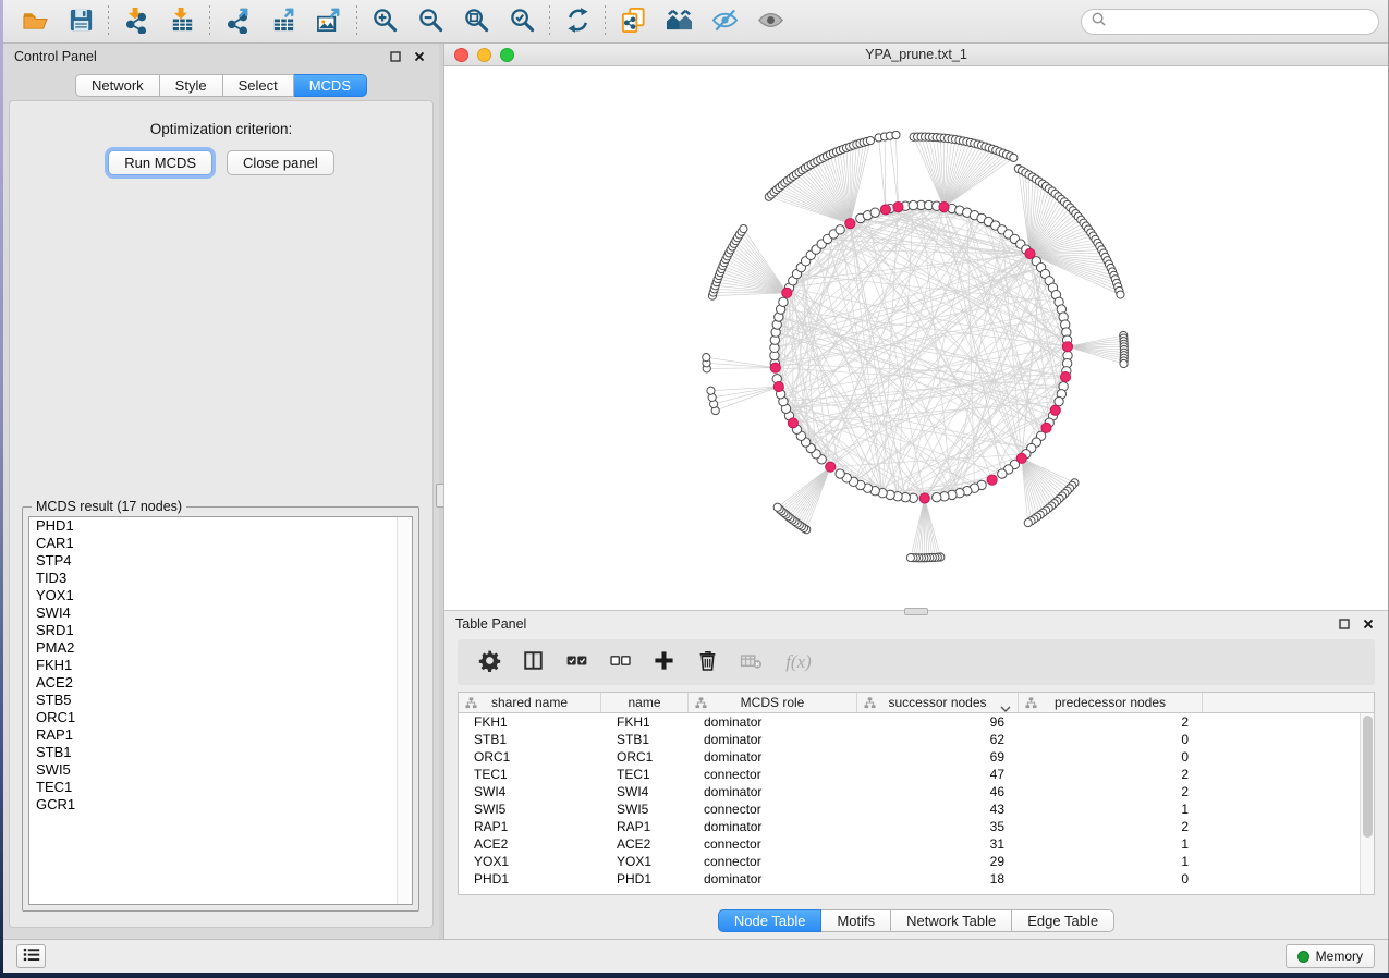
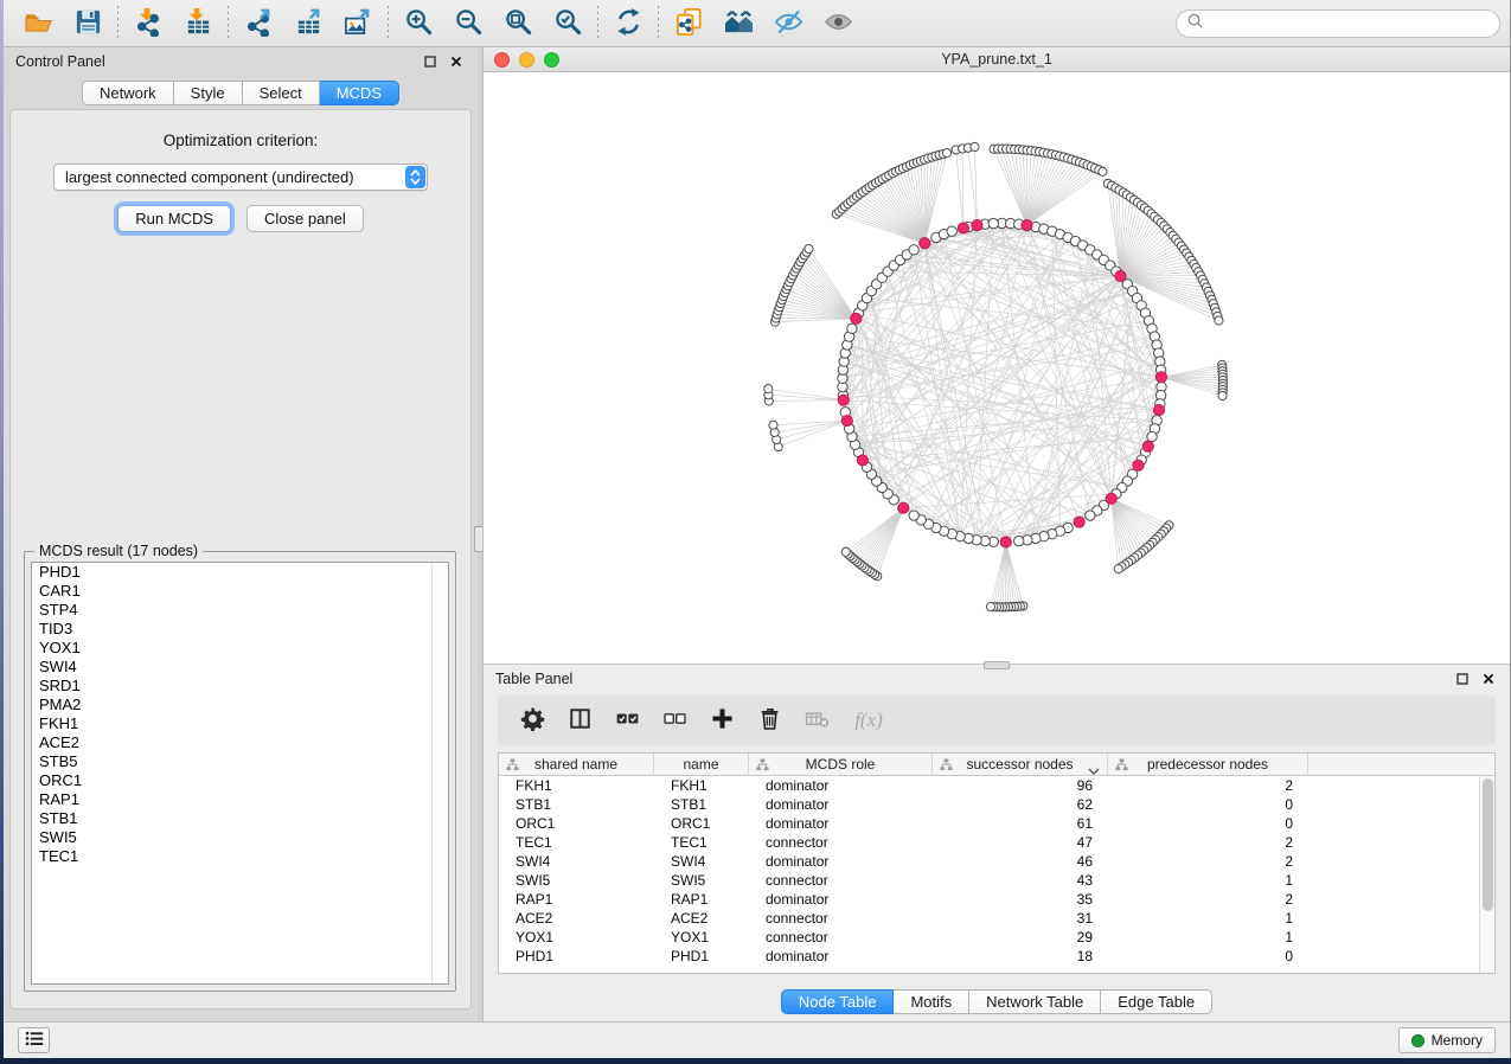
  Control Panel
  Network
  Style
  Select
  MCDS
  Optimization criterion:
+ largest connected component (undirected)
  Run MCDS
  Close panel
  MCDS result (17 nodes)
  PHD1
  CAR1
  STP4
  TID3
  YOX1
  SWI4
  SRD1
  PMA2
  FKH1
  ACE2
  STB5
  ORC1
  RAP1
  STB1
  SWI5
  TEC1
- GCR1
  YPA_prune.txt_1
  Table Panel
  f(x)
  shared name
  name
  MCDS role
  successor nodes
  predecessor nodes
  FKH1
  FKH1
  dominator
  96
  2
  STB1
  STB1
  dominator
  62
  0
  ORC1
  ORC1
  dominator
- 69
+ 61
  0
  TEC1
  TEC1
  connector
  47
  2
  SWI4
  SWI4
  dominator
  46
  2
  SWI5
  SWI5
  connector
  43
  1
  RAP1
  RAP1
  dominator
  35
  2
  ACE2
  ACE2
  connector
  31
  1
  YOX1
  YOX1
  connector
  29
  1
  PHD1
  PHD1
  dominator
  18
  0
  Node Table
  Motifs
  Network Table
  Edge Table
  Memory
